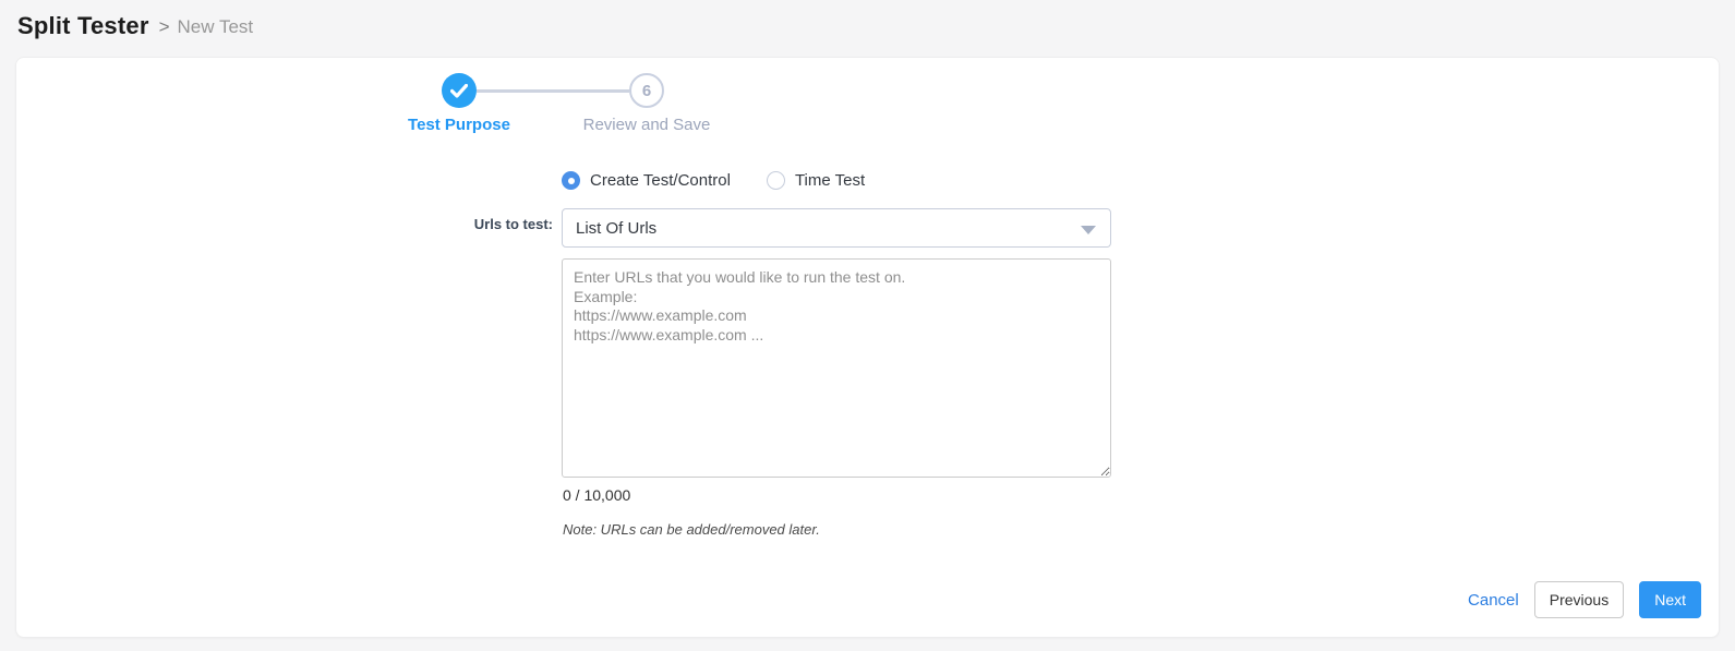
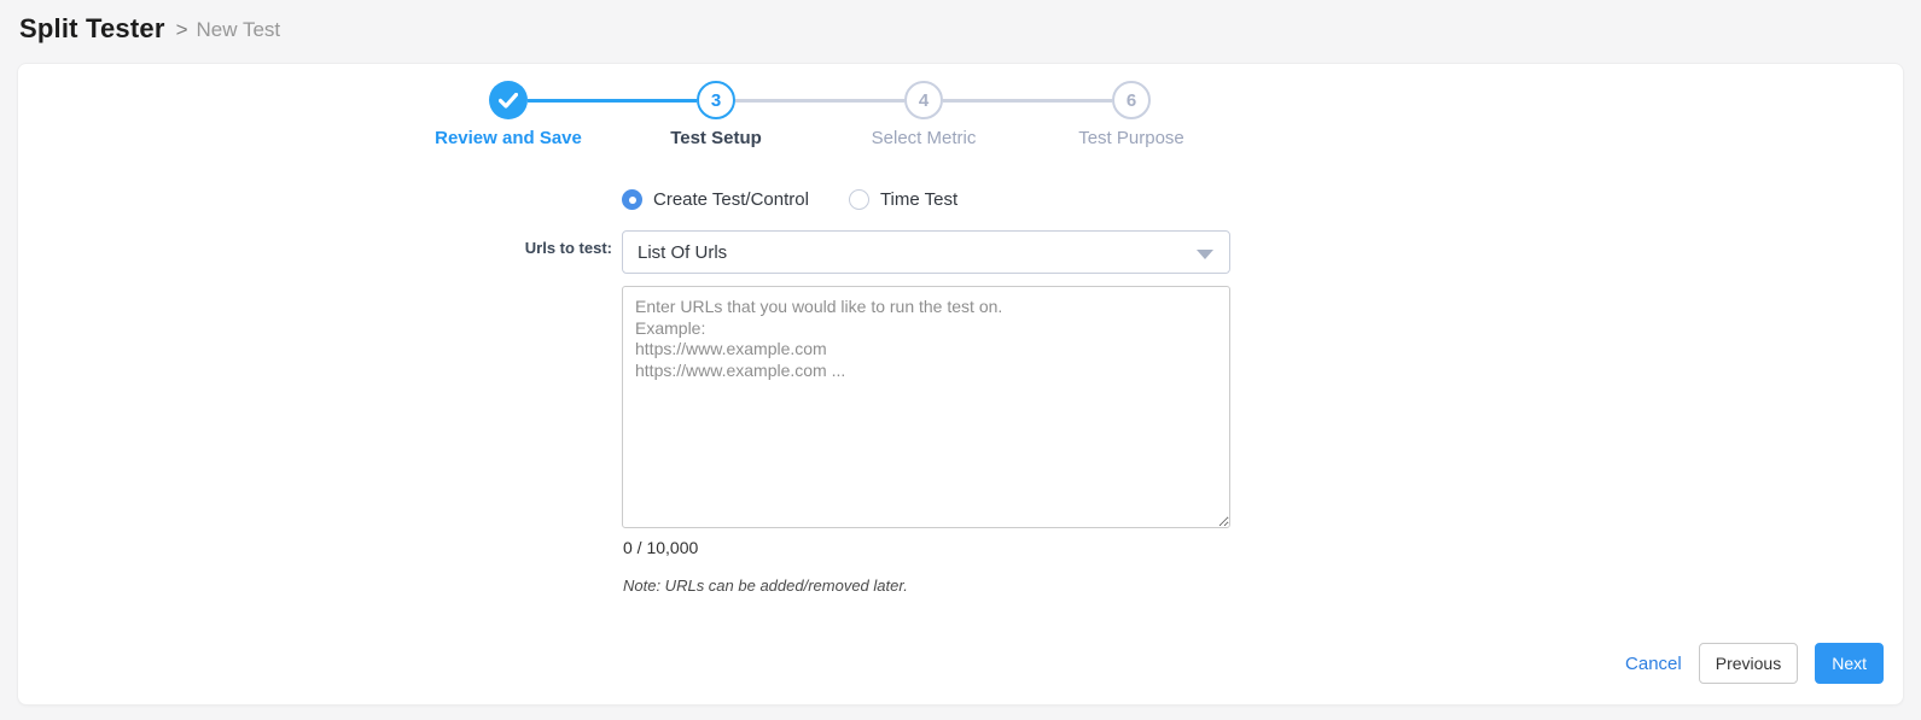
  Split Tester
  >
  New Test
- Test Purpose
+ Review and Save
+ 3
+ Test Setup
+ 4
+ Select Metric
  6
- Review and Save
+ Test Purpose
  Create Test/Control
  Time Test
  Urls to test:
  List Of Urls
  Enter URLs that you would like to run the test on.
  Example:
  https://www.example.com
  https://www.example.com ...
  0 / 10,000
  Note: URLs can be added/removed later.
  Cancel
  Previous
  Next
